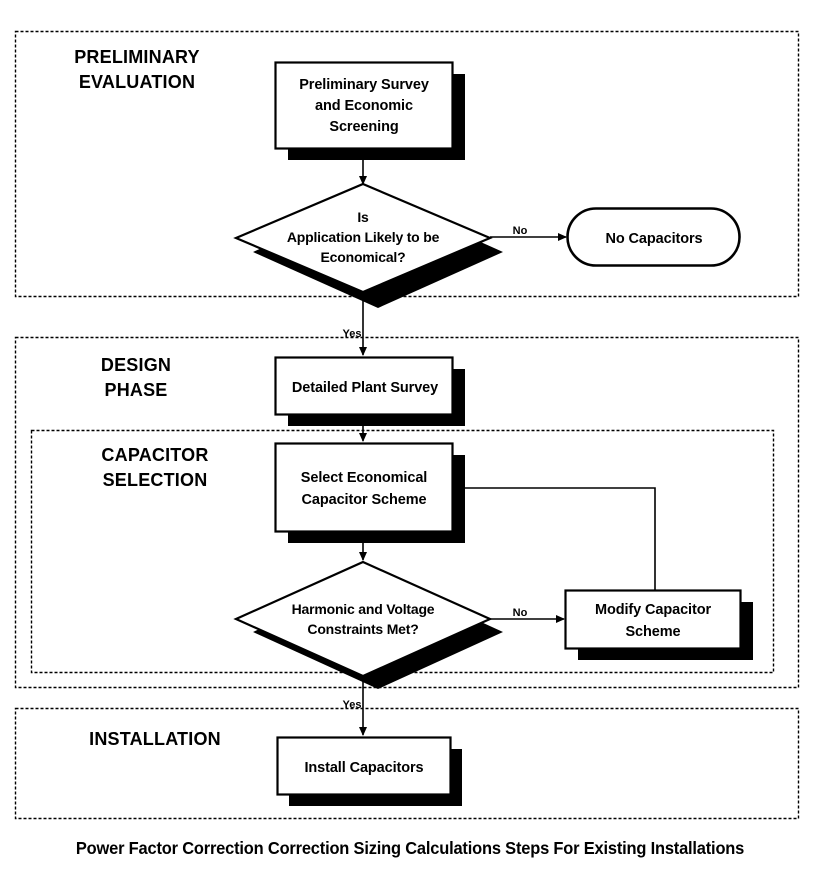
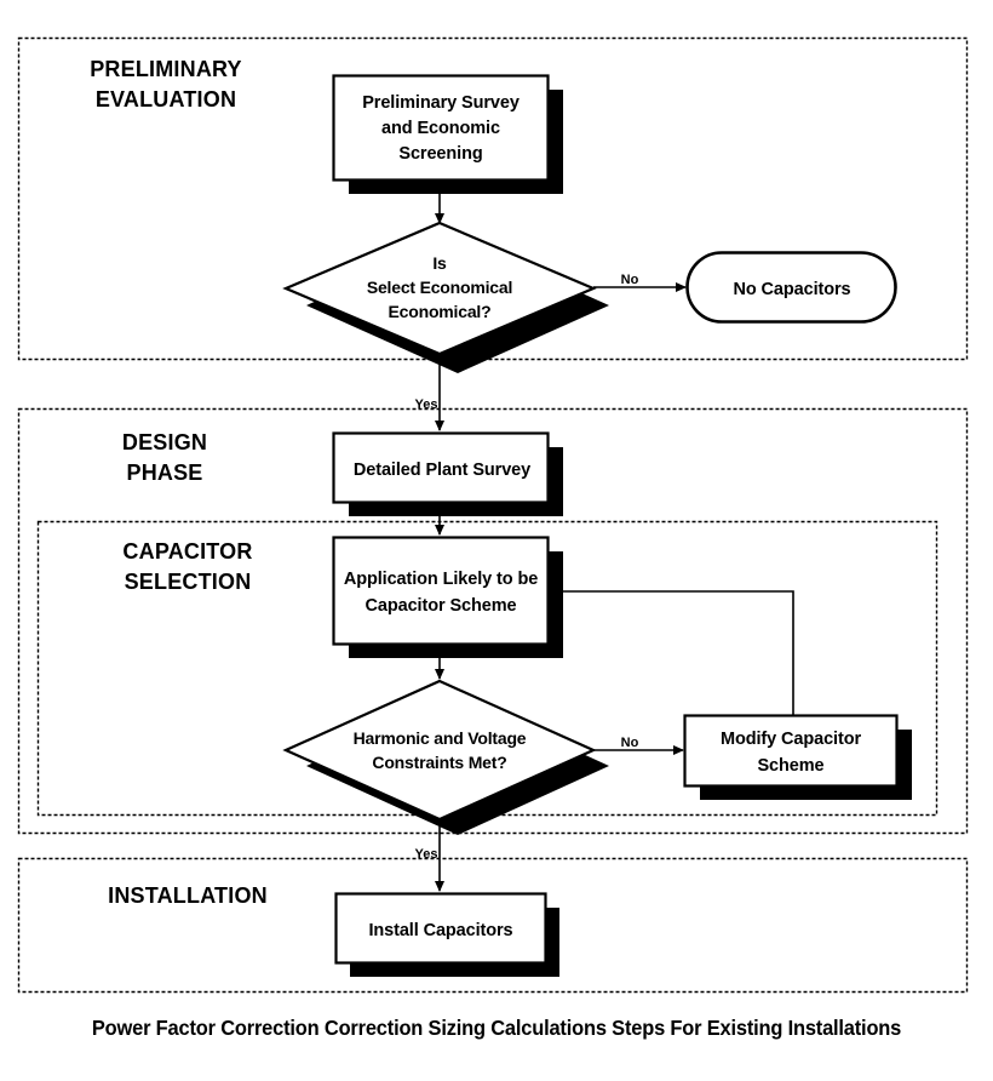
  Preliminary Survey
  and Economic
  Screening
  Is
- Application Likely to be
+ Select Economical
  Economical?
  No Capacitors
  Detailed Plant Survey
- Select Economical
+ Application Likely to be
  Capacitor Scheme
  Harmonic and Voltage
  Constraints Met?
  Modify Capacitor
  Scheme
  Install Capacitors
  PRELIMINARY
  EVALUATION
  DESIGN
  PHASE
  CAPACITOR
  SELECTION
  INSTALLATION
  No
  Yes
  No
  Yes
  Power Factor Correction Correction Sizing Calculations Steps For Existing Installations
